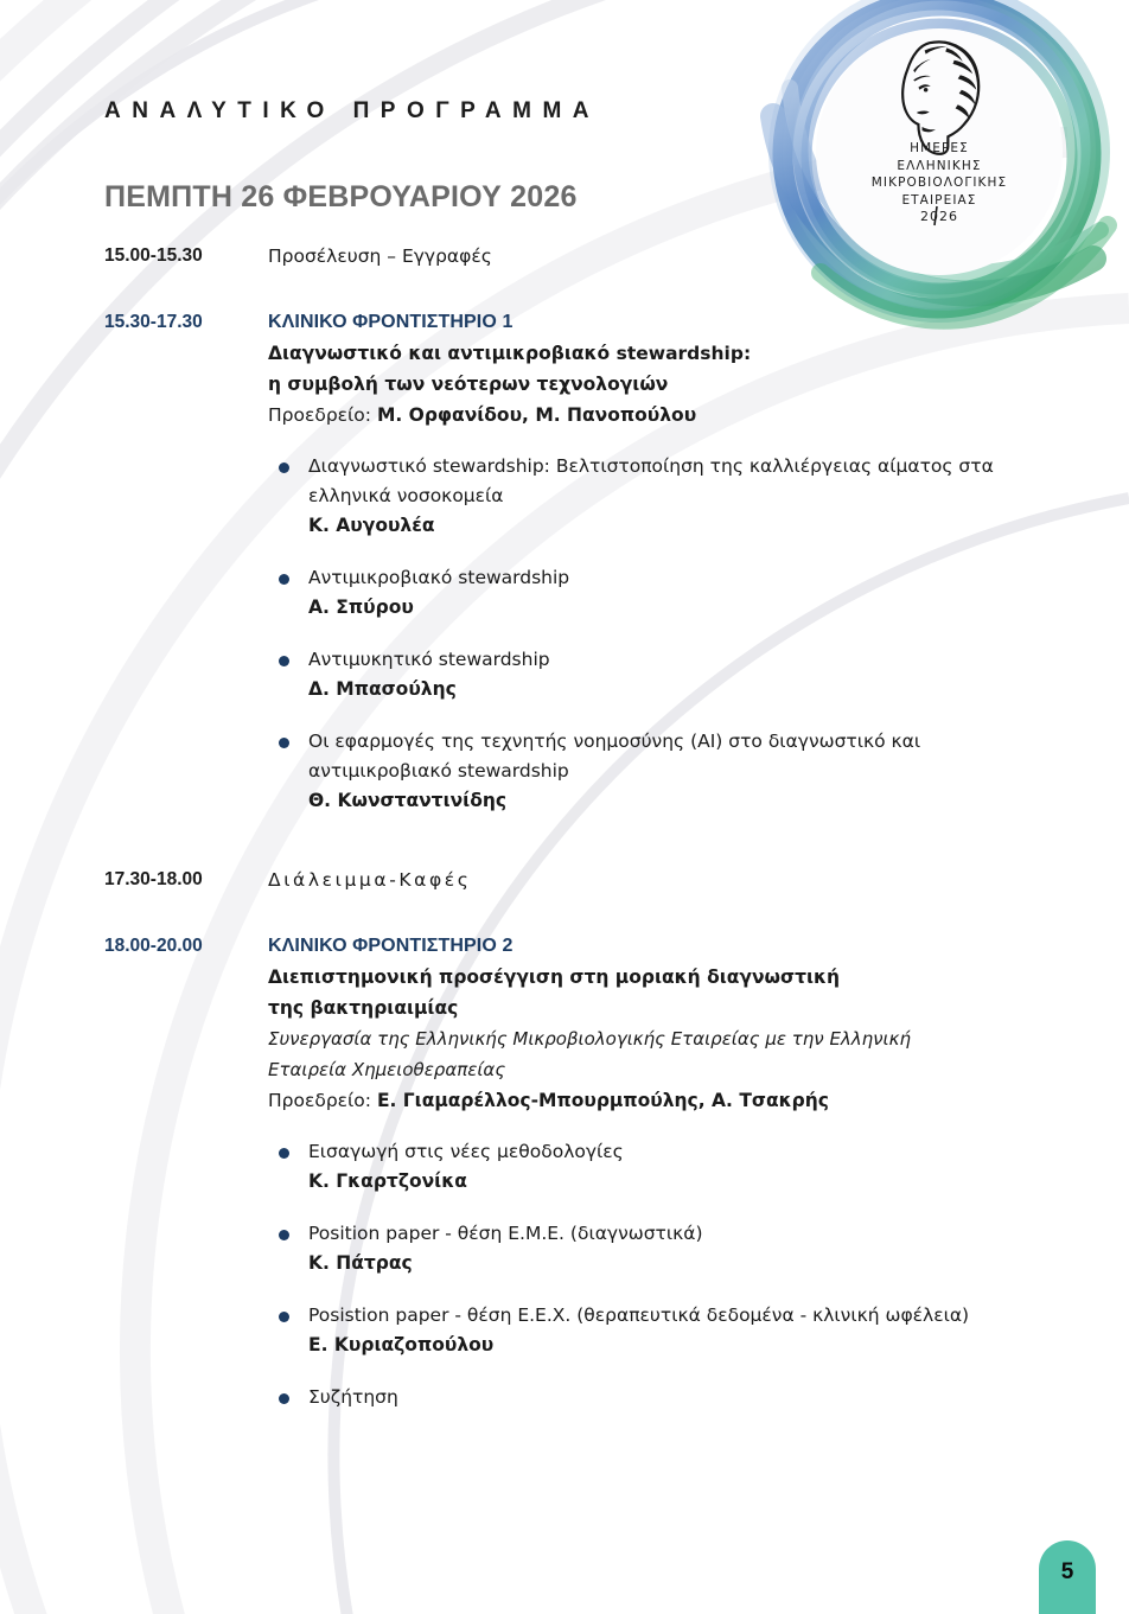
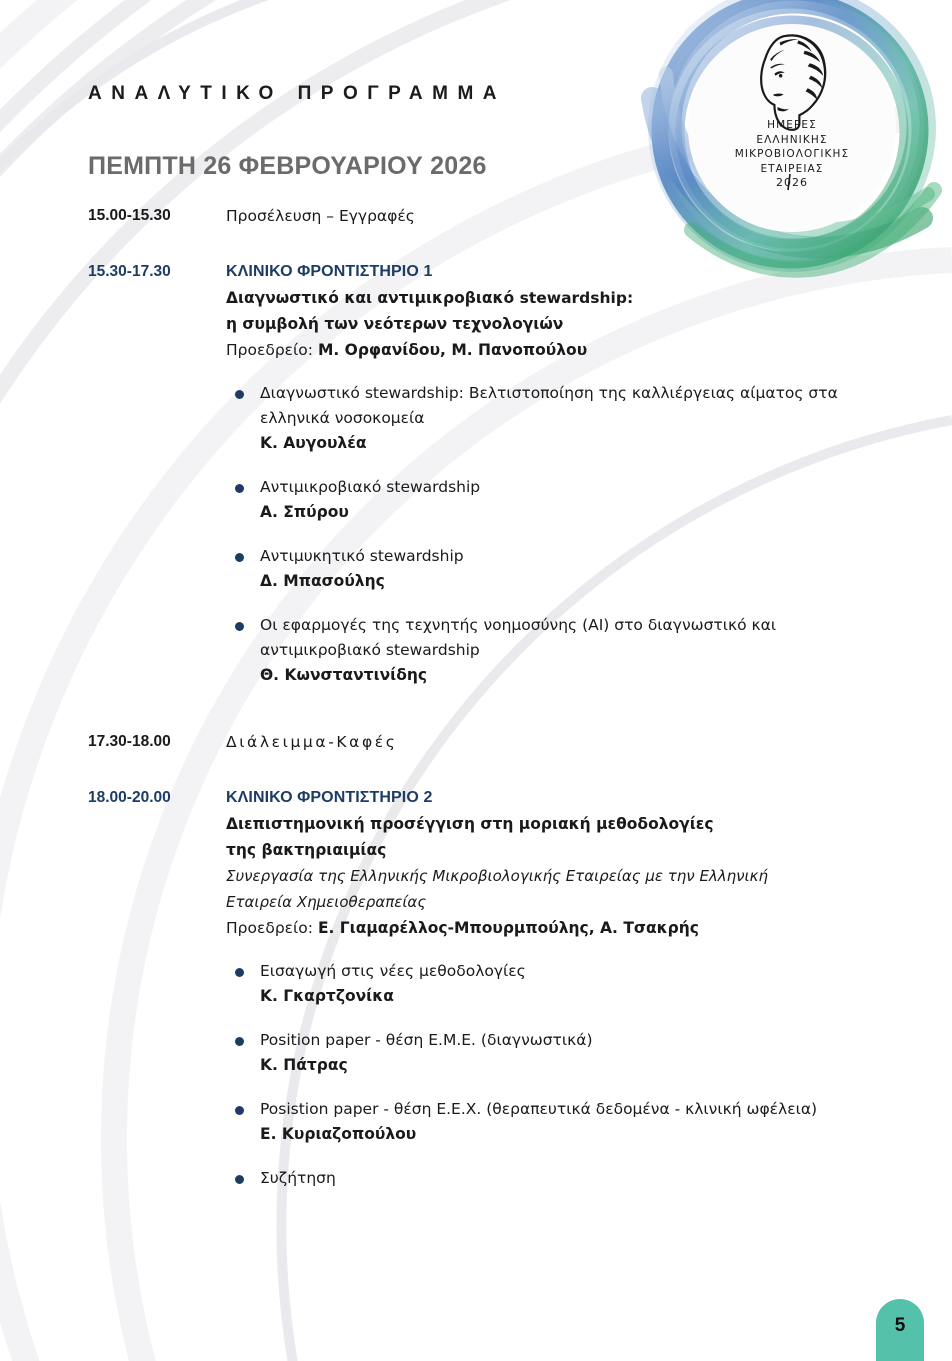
  ΗΜΕΡΕΣ
  ΕΛΛΗΝΙΚΗΣ
  ΜΙΚΡΟΒΙΟΛΟΓΙΚΗΣ
  ΕΤΑΙΡΕΙΑΣ
  2026
  ΑΝΑΛΥΤΙΚΟ ΠΡΟΓΡΑΜΜΑ
  ΠΕΜΠΤΗ 26 ΦΕΒΡΟΥΑΡΙΟΥ 2026
  15.00-15.30
  Προσέλευση – Εγγραφές
  15.30-17.30
  ΚΛΙΝΙΚΟ ΦΡΟΝΤΙΣΤΗΡΙΟ 1
  Διαγνωστικό και αντιμικροβιακό stewardship:
  η συμβολή των νεότερων τεχνολογιών
  Προεδρείο: Μ. Ορφανίδου, Μ. Πανοπούλου
  Διαγνωστικό stewardship: Βελτιστοποίηση της καλλιέργειας αίματος στα ελληνικά νοσοκομεία
  Κ. Αυγουλέα
  Αντιμικροβιακό stewardship
  Α. Σπύρου
  Αντιμυκητικό stewardship
  Δ. Μπασούλης
  Οι εφαρμογές της τεχνητής νοημοσύνης (ΑΙ) στο διαγνωστικό και αντιμικροβιακό stewardship
  Θ. Κωνσταντινίδης
  17.30-18.00
  Διάλειμμα-Καφές
  18.00-20.00
  ΚΛΙΝΙΚΟ ΦΡΟΝΤΙΣΤΗΡΙΟ 2
- Διεπιστημονική προσέγγιση στη μοριακή διαγνωστική
+ Διεπιστημονική προσέγγιση στη μοριακή μεθοδολογίες
  της βακτηριαιμίας
  Συνεργασία της Ελληνικής Μικροβιολογικής Εταιρείας με την Ελληνική
  Εταιρεία Χημειοθεραπείας
  Προεδρείο: Ε. Γιαμαρέλλος-Μπουρμπούλης, Α. Τσακρής
  Εισαγωγή στις νέες μεθοδολογίες
  Κ. Γκαρτζονίκα
  Position paper - θέση Ε.Μ.Ε. (διαγνωστικά)
  Κ. Πάτρας
  Posistion paper - θέση Ε.Ε.Χ. (θεραπευτικά δεδομένα - κλινική ωφέλεια)
  Ε. Κυριαζοπούλου
  Συζήτηση
  5
